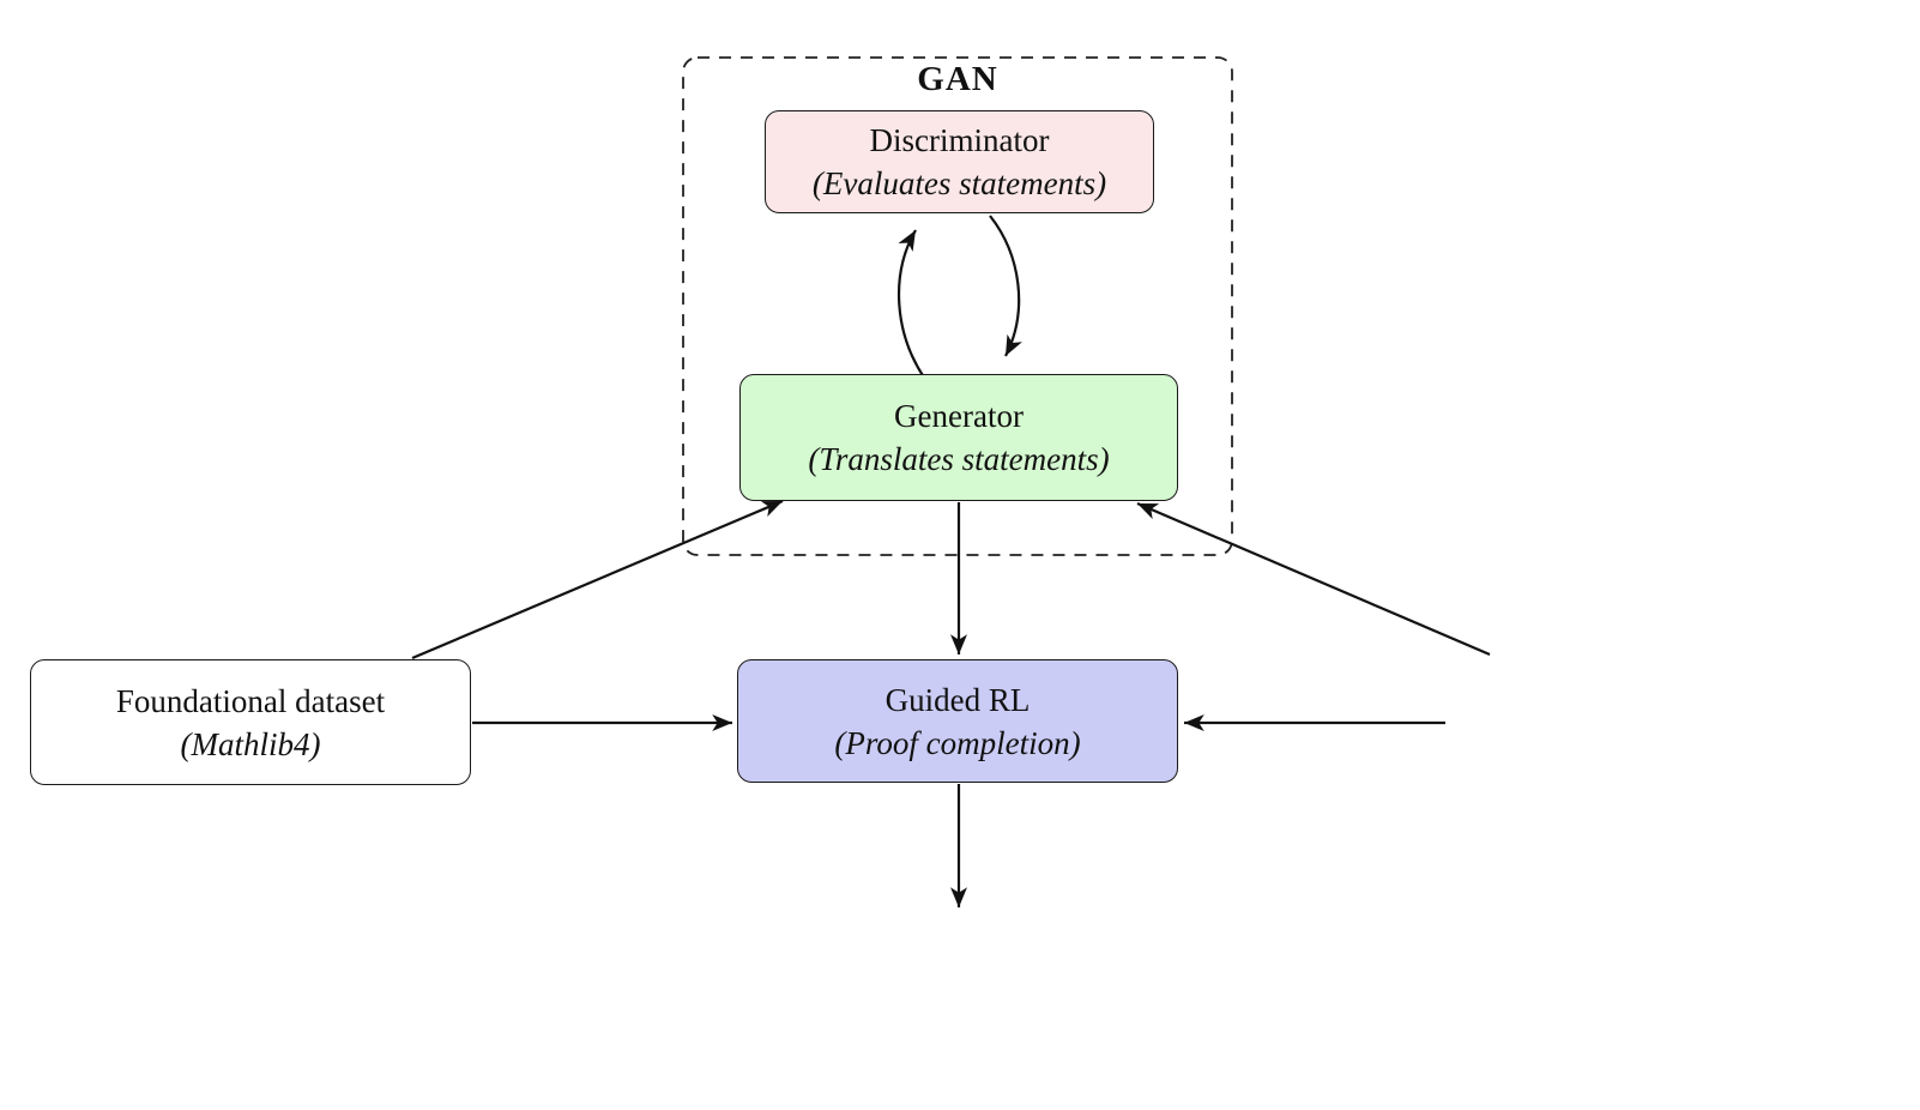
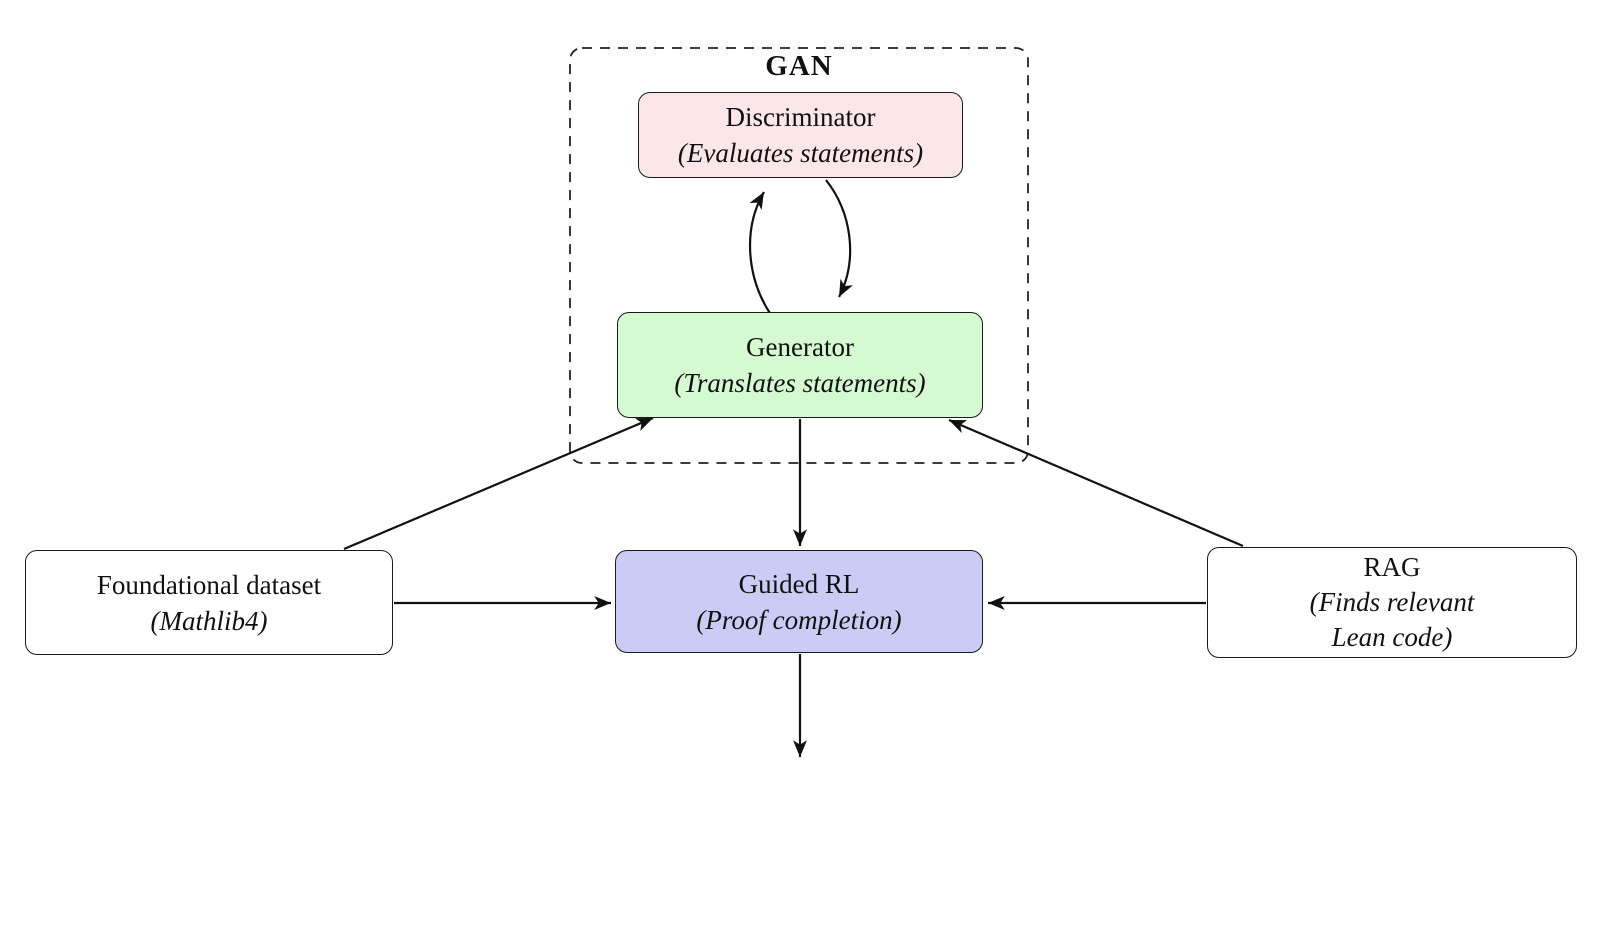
  GAN
  Discriminator
  (Evaluates statements)
  Generator
  (Translates statements)
  Foundational dataset
  (Mathlib4)
  Guided RL
  (Proof completion)
+ RAG
+ (Finds relevant
+ Lean code)
